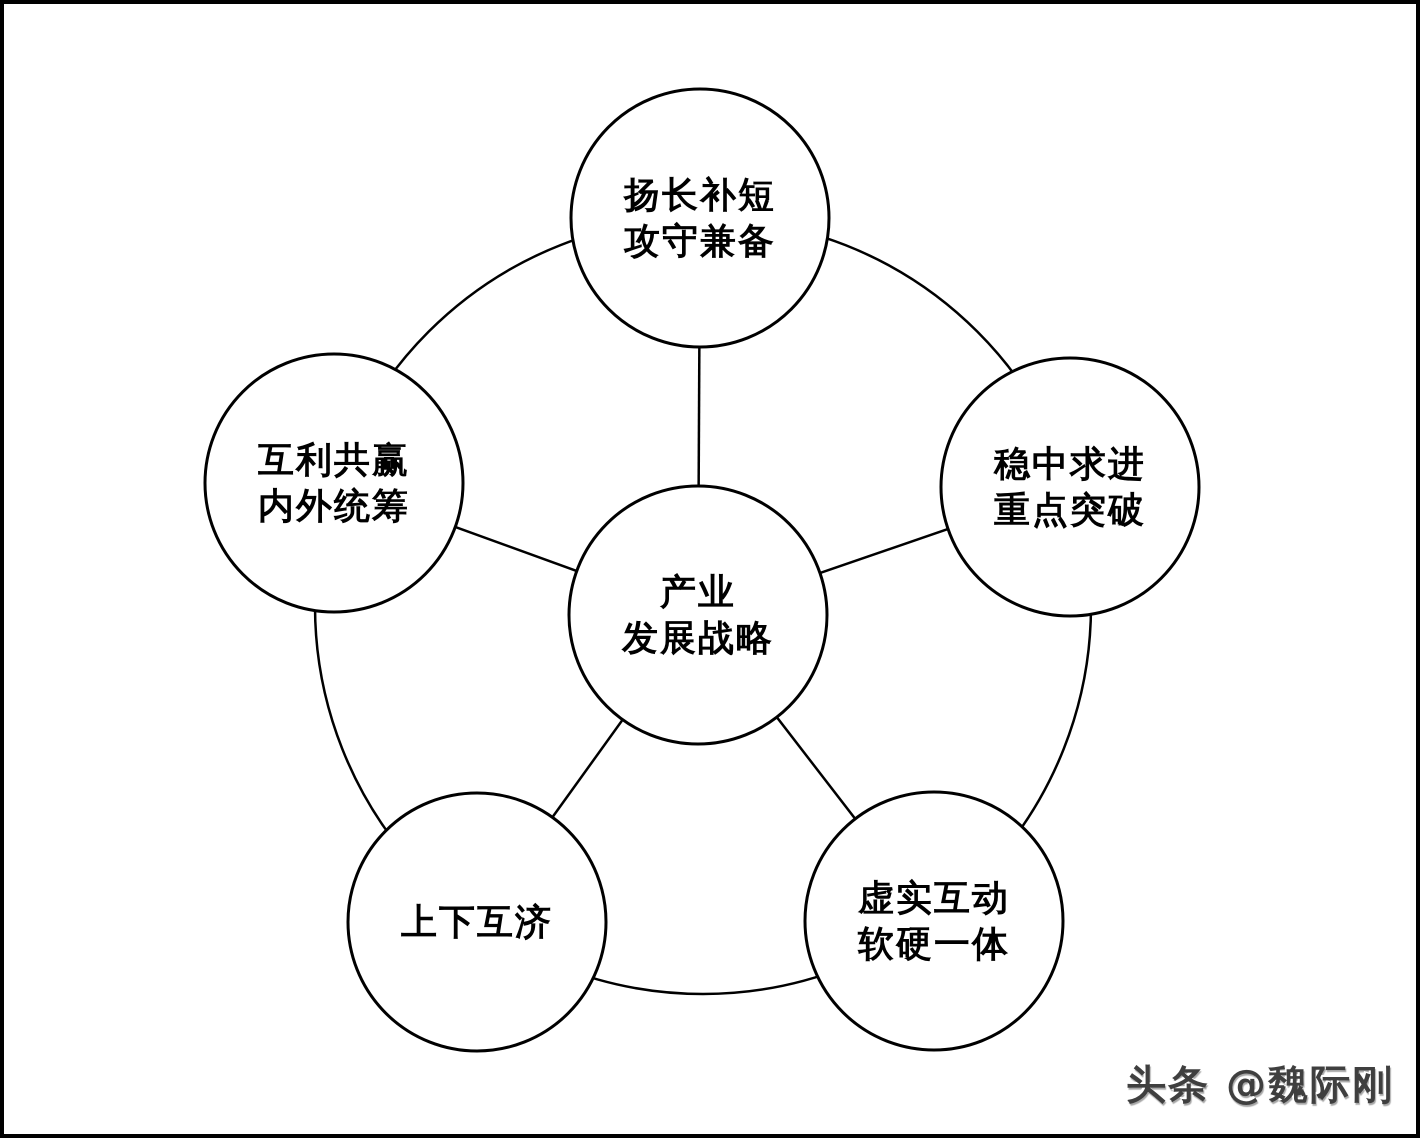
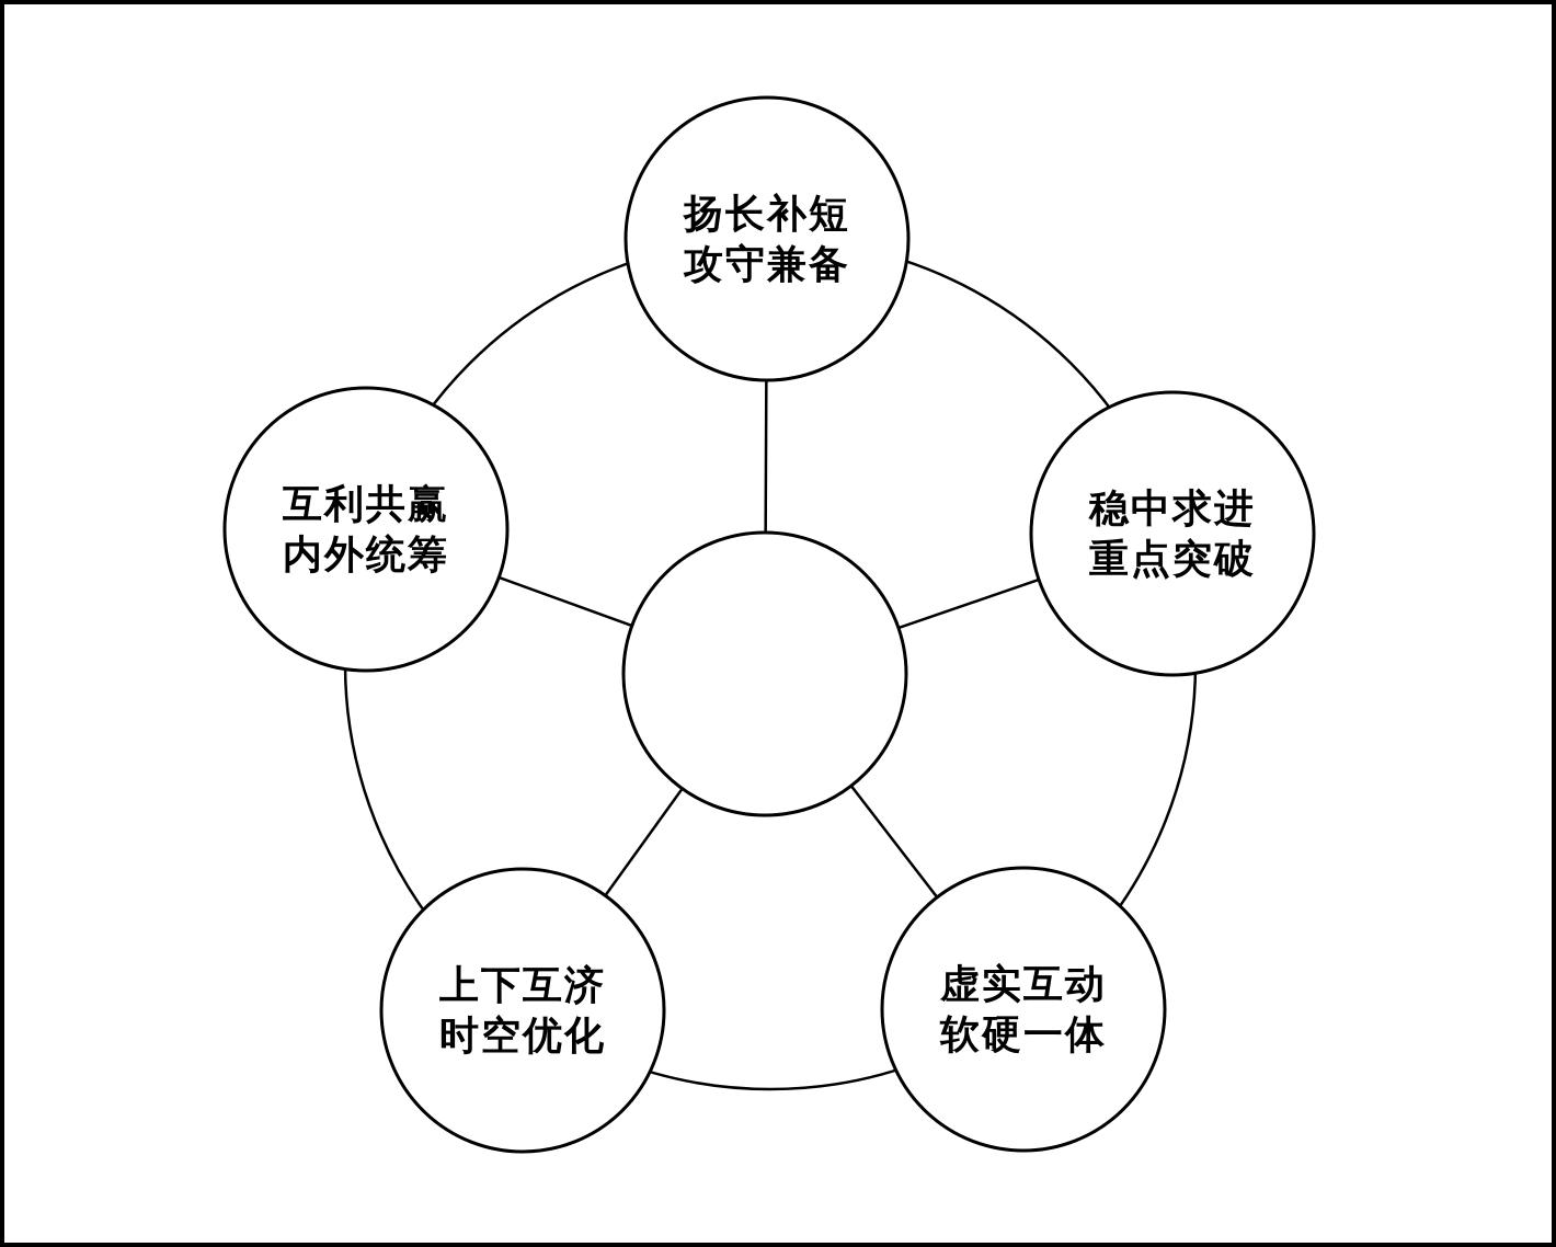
  扬长补短
  攻守兼备
  稳中求进
  重点突破
  虚实互动
  软硬一体
  上下互济
+ 时空优化
  互利共赢
  内外统筹
- 产业
- 发展战略
- 头条 @魏际刚
